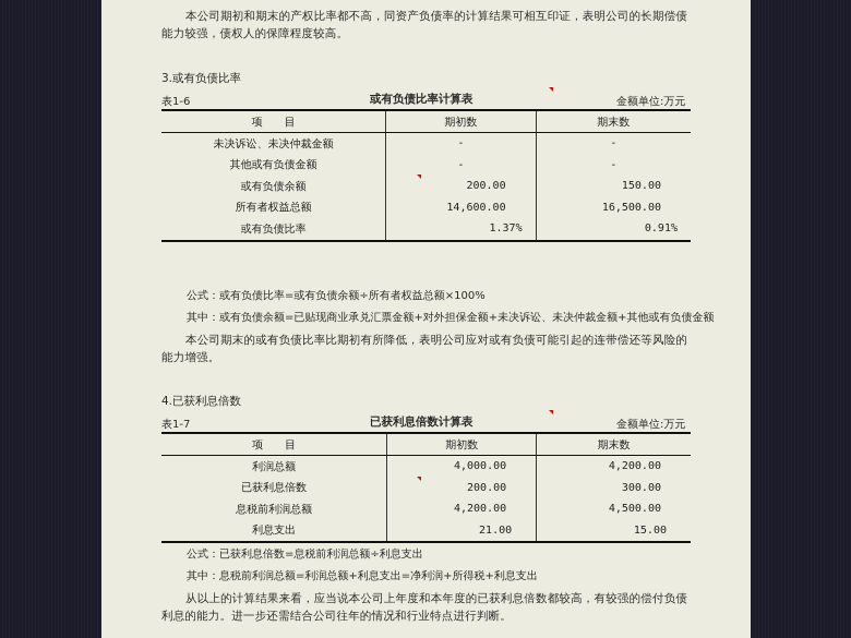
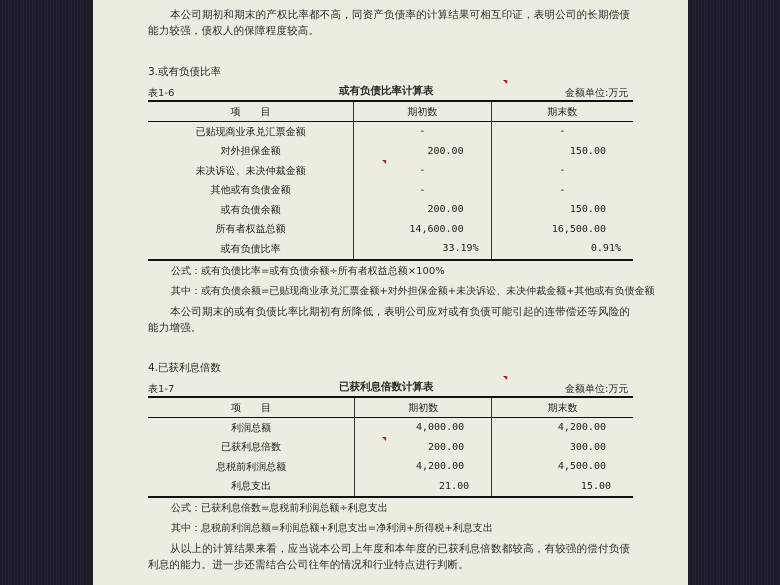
  本公司期初和期末的产权比率都不高，同资产负债率的计算结果可相互印证，表明公司的长期偿债能力较强，债权人的保障程度较高。
  3.或有负债比率
  表1-6
  或有负债比率计算表
  金额单位:万元
  项 目	期初数	期末数
+ 已贴现商业承兑汇票金额	-	-
+ 对外担保金额	200.00	150.00
  未决诉讼、未决仲裁金额	-	-
  其他或有负债金额	-	-
  或有负债余额	200.00	150.00
  所有者权益总额	14,600.00	16,500.00
- 或有负债比率	1.37%	0.91%
+ 或有负债比率	33.19%	0.91%
  公式：或有负债比率=或有负债余额÷所有者权益总额×100%
  其中：或有负债余额=已贴现商业承兑汇票金额+对外担保金额+未决诉讼、未决仲裁金额+其他或有负债金额
  本公司期末的或有负债比率比期初有所降低，表明公司应对或有负债可能引起的连带偿还等风险的能力增强。
  4.已获利息倍数
  表1-7
  已获利息倍数计算表
  金额单位:万元
  项 目	期初数	期末数
  利润总额	4,000.00	4,200.00
  已获利息倍数	200.00	300.00
  息税前利润总额	4,200.00	4,500.00
  利息支出	21.00	15.00
  公式：已获利息倍数=息税前利润总额÷利息支出
  其中：息税前利润总额=利润总额+利息支出=净利润+所得税+利息支出
  从以上的计算结果来看，应当说本公司上年度和本年度的已获利息倍数都较高，有较强的偿付负债利息的能力。进一步还需结合公司往年的情况和行业特点进行判断。
